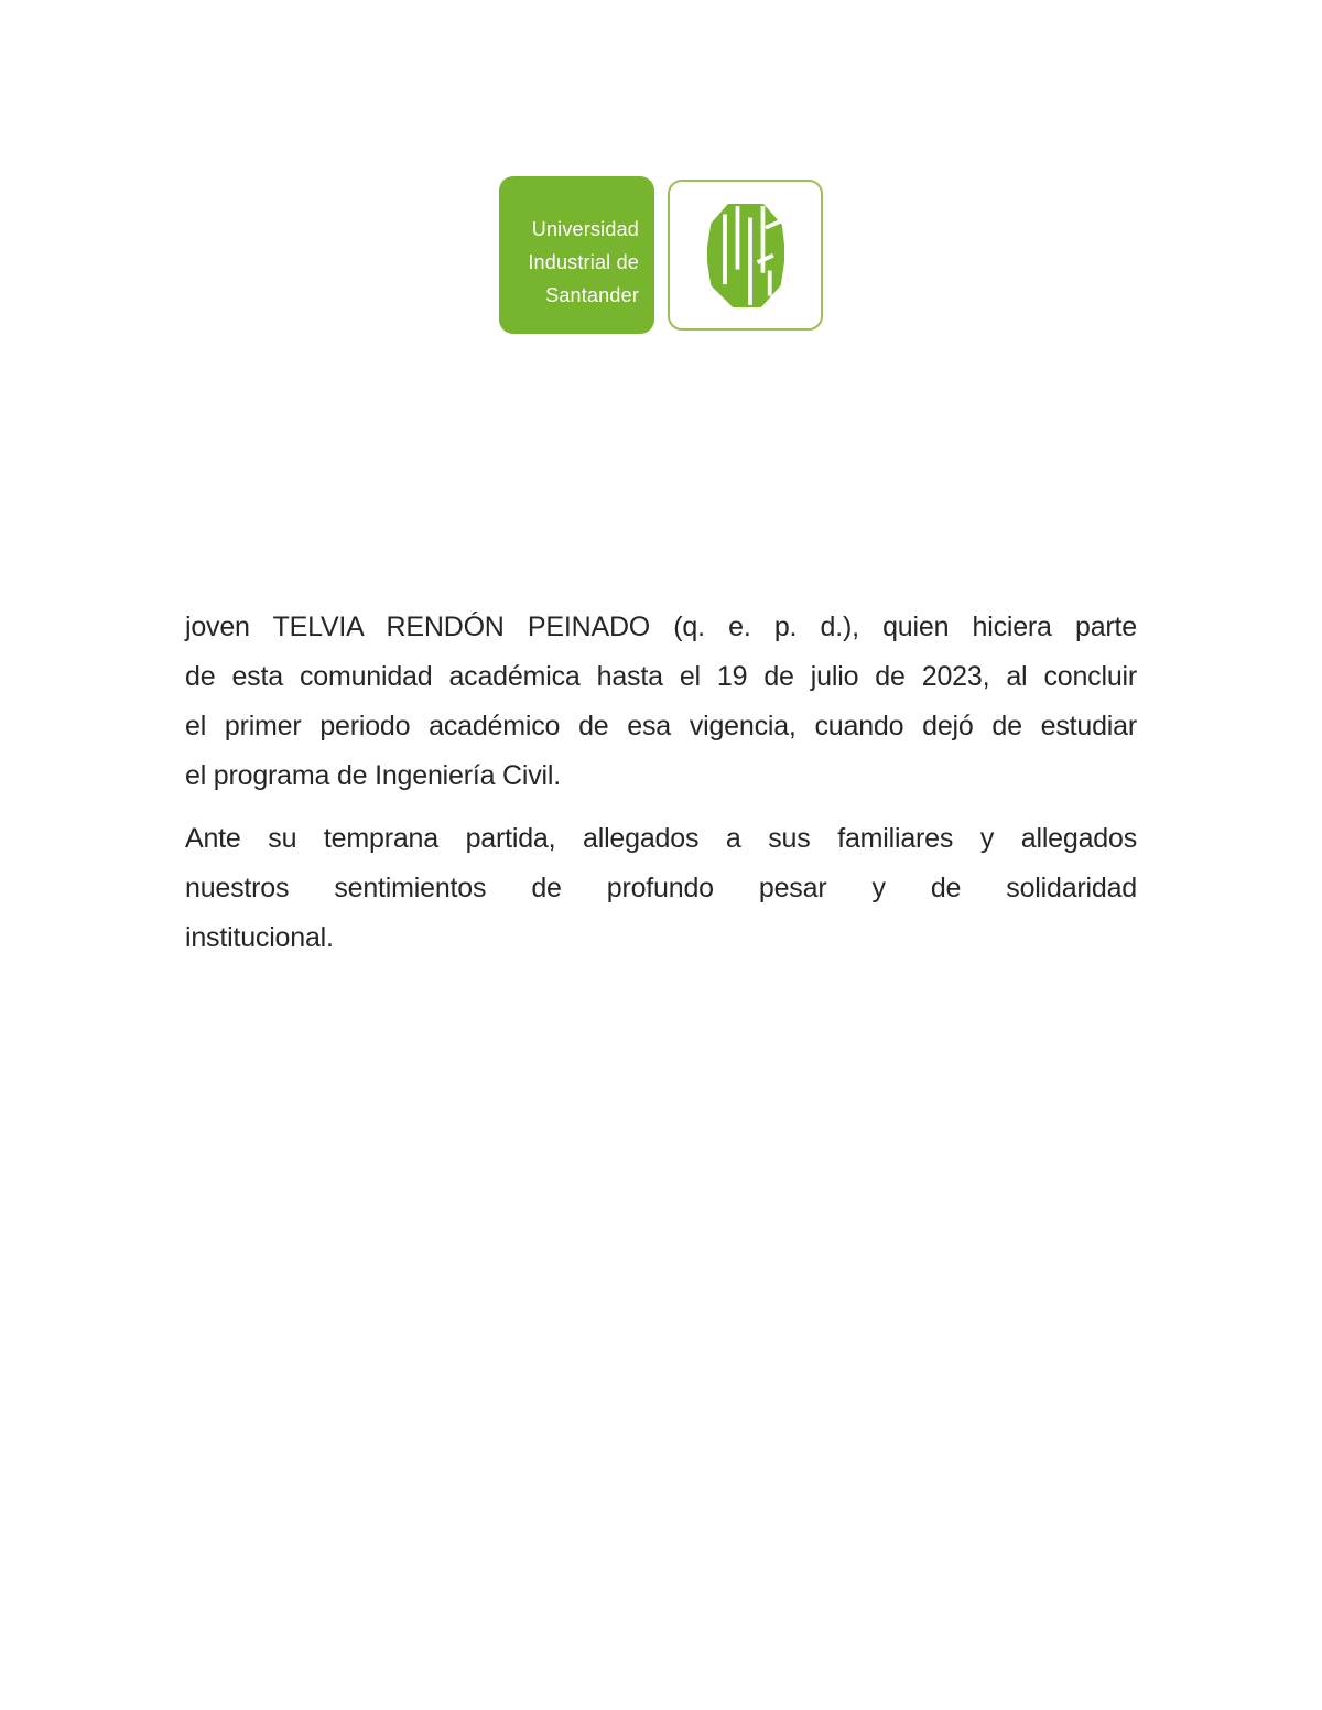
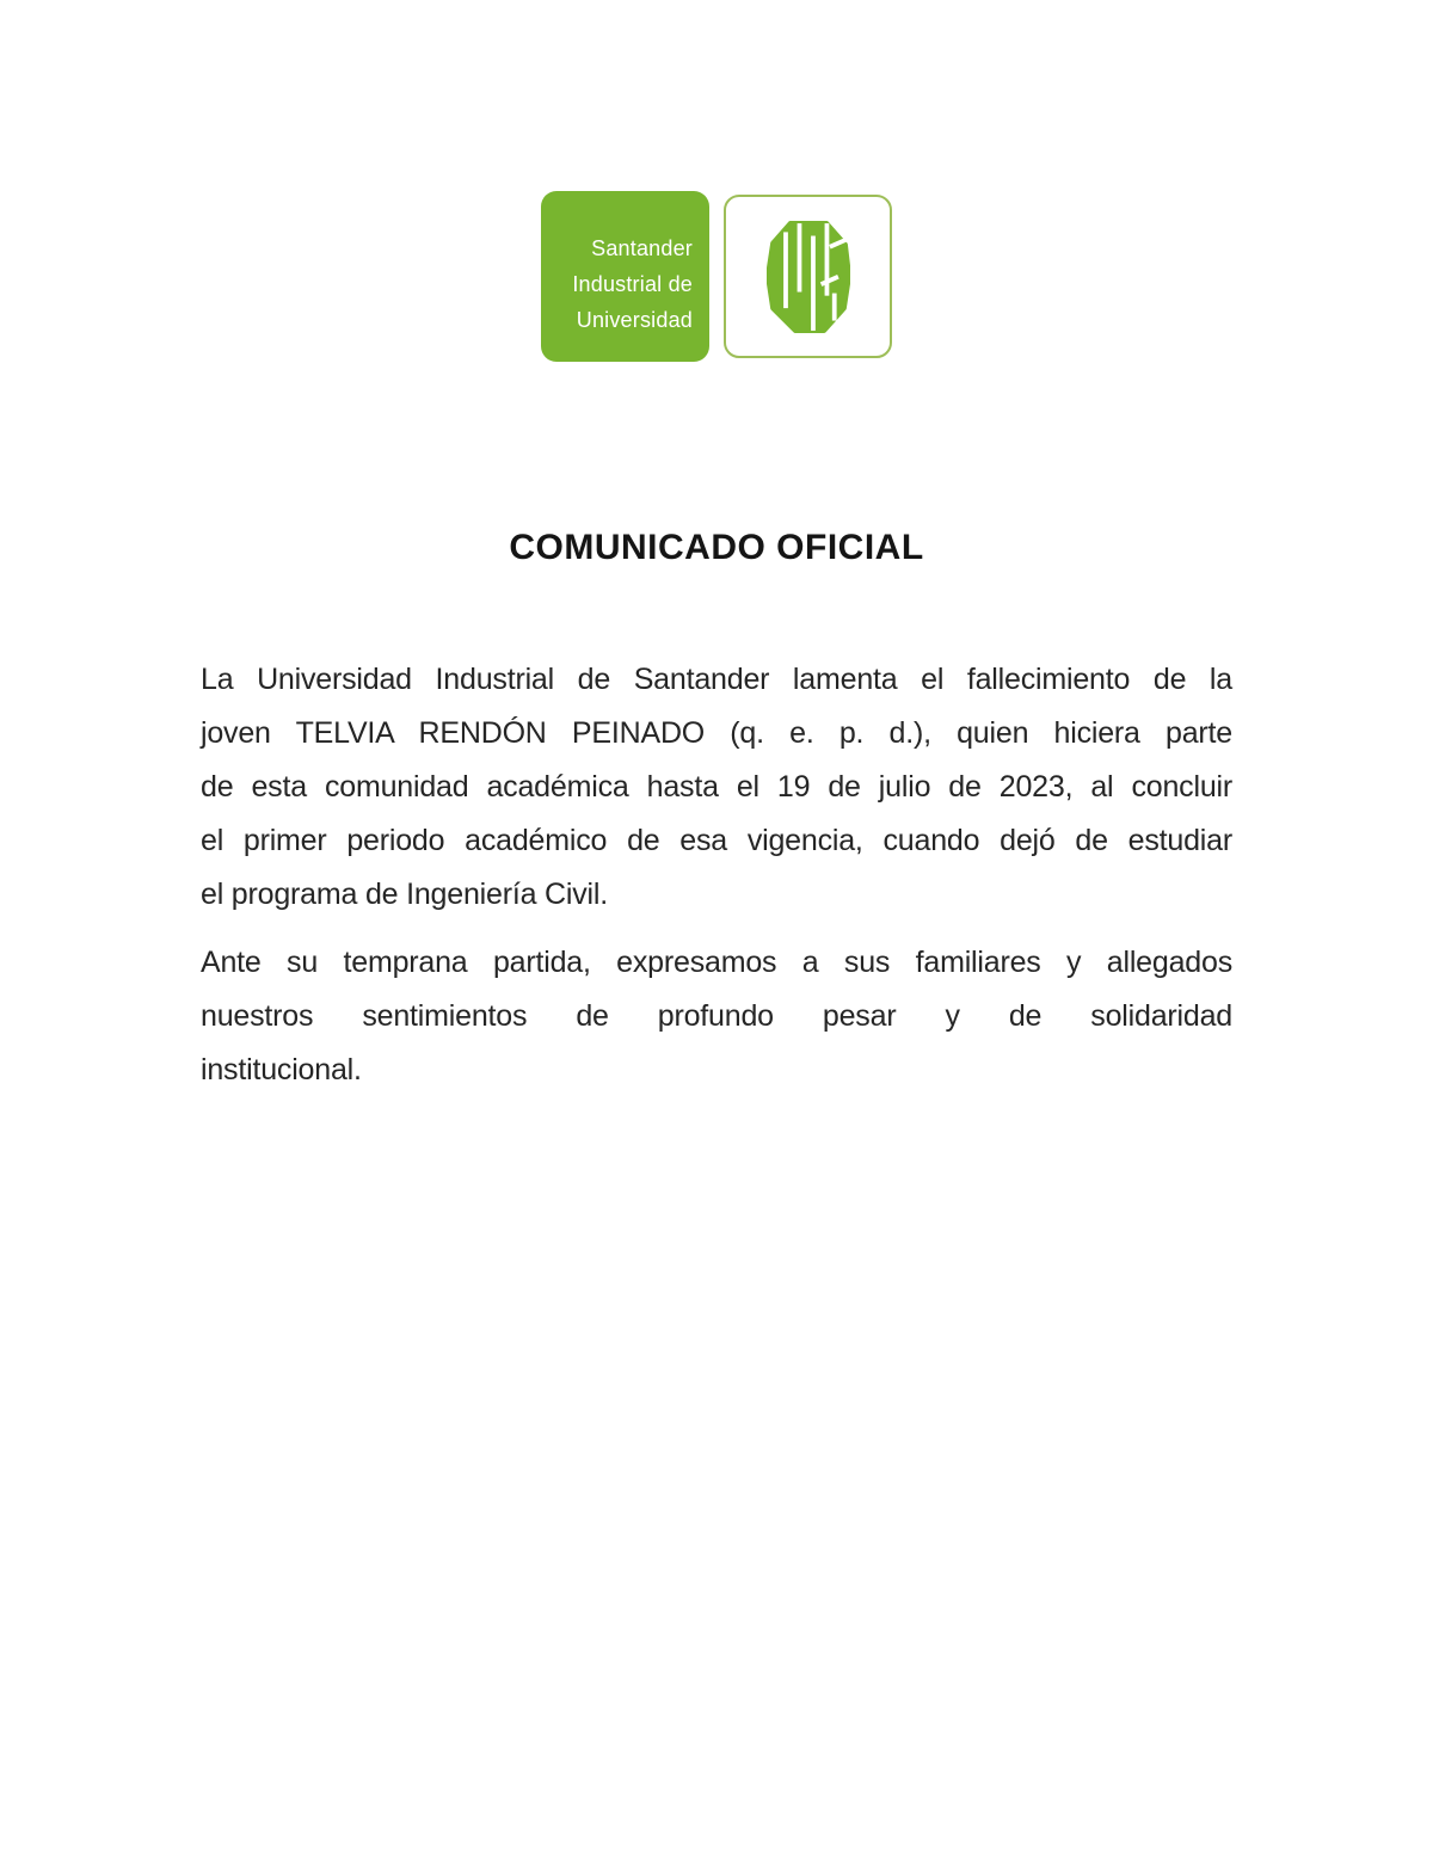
- Universidad
+ Santander
  Industrial de
- Santander
+ Universidad
+ COMUNICADO OFICIAL
+ La Universidad Industrial de Santander lamenta el fallecimiento de la
  joven TELVIA RENDÓN PEINADO (q. e. p. d.), quien hiciera parte
  de esta comunidad académica hasta el 19 de julio de 2023, al concluir
  el primer periodo académico de esa vigencia, cuando dejó de estudiar
  el programa de Ingeniería Civil.
- Ante su temprana partida, allegados a sus familiares y allegados
+ Ante su temprana partida, expresamos a sus familiares y allegados
  nuestros sentimientos de profundo pesar y de solidaridad
  institucional.
